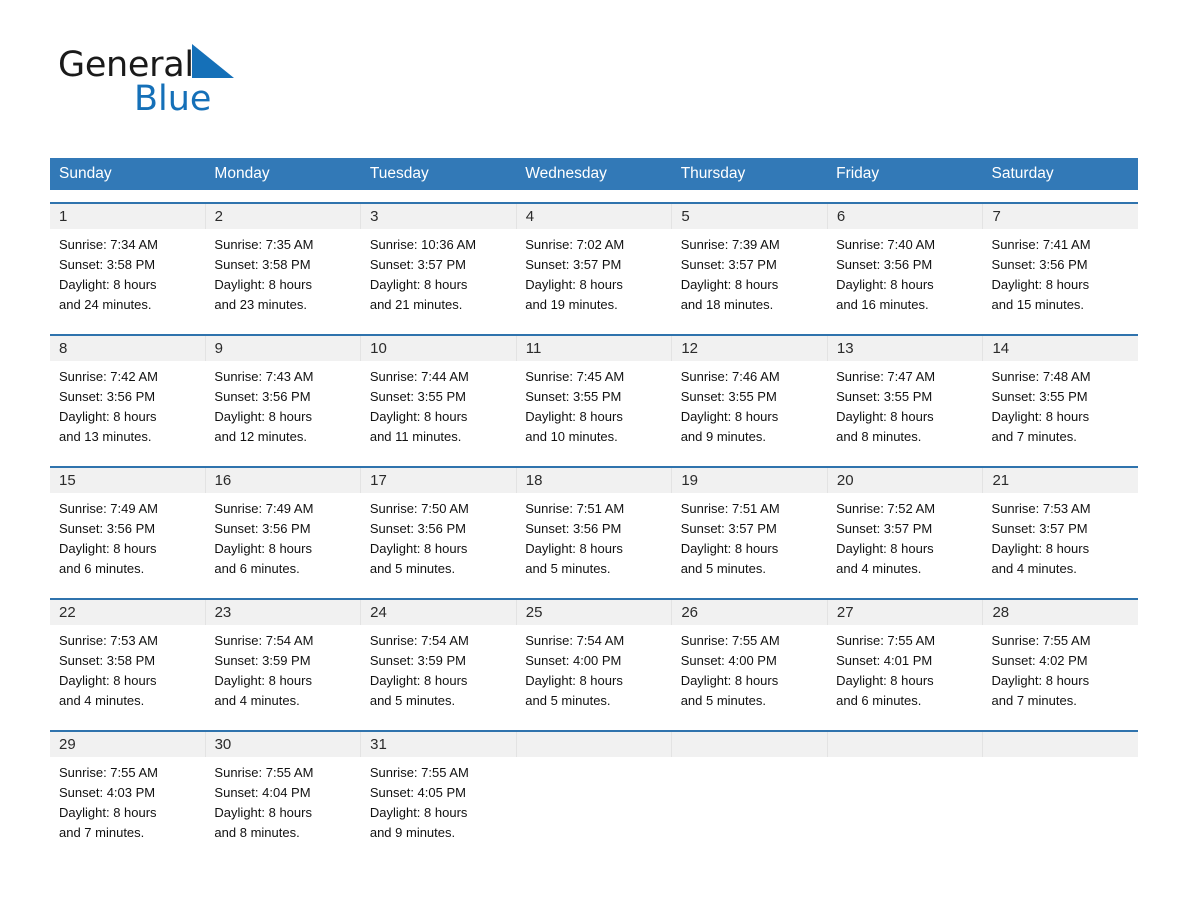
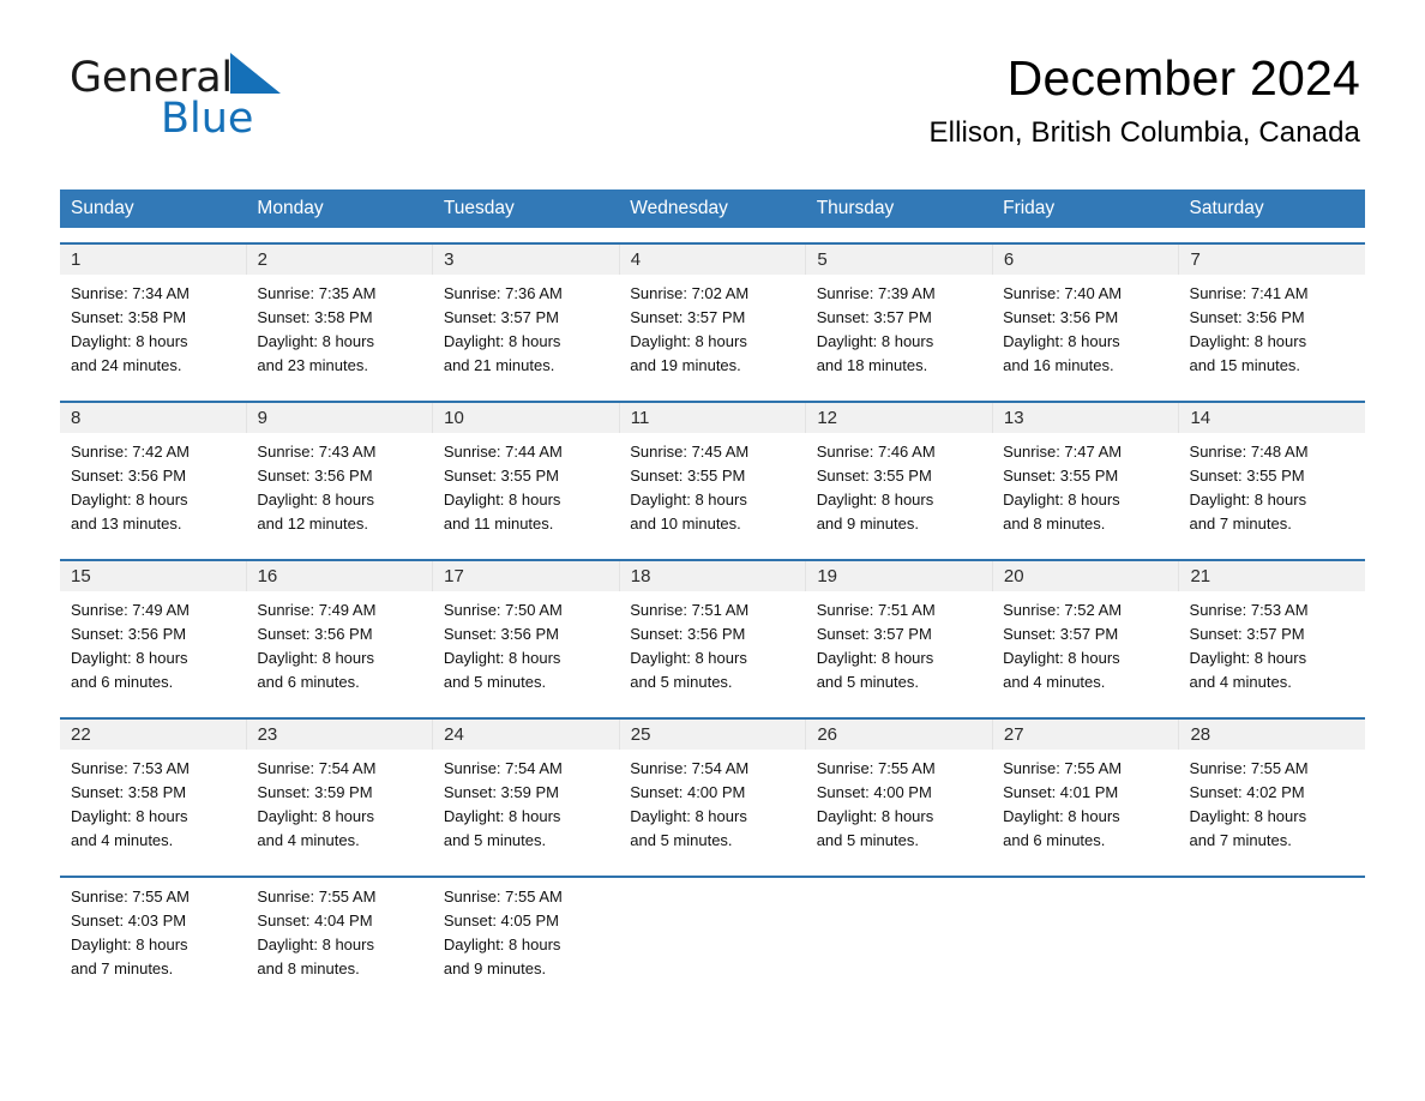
  General
  Blue
+ December 2024
+ Ellison, British Columbia, Canada
  Sunday
  Monday
  Tuesday
  Wednesday
  Thursday
  Friday
  Saturday
  1
  2
  3
  4
  5
  6
  7
  Sunrise: 7:34 AM
  Sunset: 3:58 PM
  Daylight: 8 hours
  and 24 minutes.
  Sunrise: 7:35 AM
  Sunset: 3:58 PM
  Daylight: 8 hours
  and 23 minutes.
- Sunrise: 10:36 AM
+ Sunrise: 7:36 AM
  Sunset: 3:57 PM
  Daylight: 8 hours
  and 21 minutes.
  Sunrise: 7:02 AM
  Sunset: 3:57 PM
  Daylight: 8 hours
  and 19 minutes.
  Sunrise: 7:39 AM
  Sunset: 3:57 PM
  Daylight: 8 hours
  and 18 minutes.
  Sunrise: 7:40 AM
  Sunset: 3:56 PM
  Daylight: 8 hours
  and 16 minutes.
  Sunrise: 7:41 AM
  Sunset: 3:56 PM
  Daylight: 8 hours
  and 15 minutes.
  8
  9
  10
  11
  12
  13
  14
  Sunrise: 7:42 AM
  Sunset: 3:56 PM
  Daylight: 8 hours
  and 13 minutes.
  Sunrise: 7:43 AM
  Sunset: 3:56 PM
  Daylight: 8 hours
  and 12 minutes.
  Sunrise: 7:44 AM
  Sunset: 3:55 PM
  Daylight: 8 hours
  and 11 minutes.
  Sunrise: 7:45 AM
  Sunset: 3:55 PM
  Daylight: 8 hours
  and 10 minutes.
  Sunrise: 7:46 AM
  Sunset: 3:55 PM
  Daylight: 8 hours
  and 9 minutes.
  Sunrise: 7:47 AM
  Sunset: 3:55 PM
  Daylight: 8 hours
  and 8 minutes.
  Sunrise: 7:48 AM
  Sunset: 3:55 PM
  Daylight: 8 hours
  and 7 minutes.
  15
  16
  17
  18
  19
  20
  21
  Sunrise: 7:49 AM
  Sunset: 3:56 PM
  Daylight: 8 hours
  and 6 minutes.
  Sunrise: 7:49 AM
  Sunset: 3:56 PM
  Daylight: 8 hours
  and 6 minutes.
  Sunrise: 7:50 AM
  Sunset: 3:56 PM
  Daylight: 8 hours
  and 5 minutes.
  Sunrise: 7:51 AM
  Sunset: 3:56 PM
  Daylight: 8 hours
  and 5 minutes.
  Sunrise: 7:51 AM
  Sunset: 3:57 PM
  Daylight: 8 hours
  and 5 minutes.
  Sunrise: 7:52 AM
  Sunset: 3:57 PM
  Daylight: 8 hours
  and 4 minutes.
  Sunrise: 7:53 AM
  Sunset: 3:57 PM
  Daylight: 8 hours
  and 4 minutes.
  22
  23
  24
  25
  26
  27
  28
  Sunrise: 7:53 AM
  Sunset: 3:58 PM
  Daylight: 8 hours
  and 4 minutes.
  Sunrise: 7:54 AM
  Sunset: 3:59 PM
  Daylight: 8 hours
  and 4 minutes.
  Sunrise: 7:54 AM
  Sunset: 3:59 PM
  Daylight: 8 hours
  and 5 minutes.
  Sunrise: 7:54 AM
  Sunset: 4:00 PM
  Daylight: 8 hours
  and 5 minutes.
  Sunrise: 7:55 AM
  Sunset: 4:00 PM
  Daylight: 8 hours
  and 5 minutes.
  Sunrise: 7:55 AM
  Sunset: 4:01 PM
  Daylight: 8 hours
  and 6 minutes.
  Sunrise: 7:55 AM
  Sunset: 4:02 PM
  Daylight: 8 hours
  and 7 minutes.
- 29
- 30
- 31
  Sunrise: 7:55 AM
  Sunset: 4:03 PM
  Daylight: 8 hours
  and 7 minutes.
  Sunrise: 7:55 AM
  Sunset: 4:04 PM
  Daylight: 8 hours
  and 8 minutes.
  Sunrise: 7:55 AM
  Sunset: 4:05 PM
  Daylight: 8 hours
  and 9 minutes.
